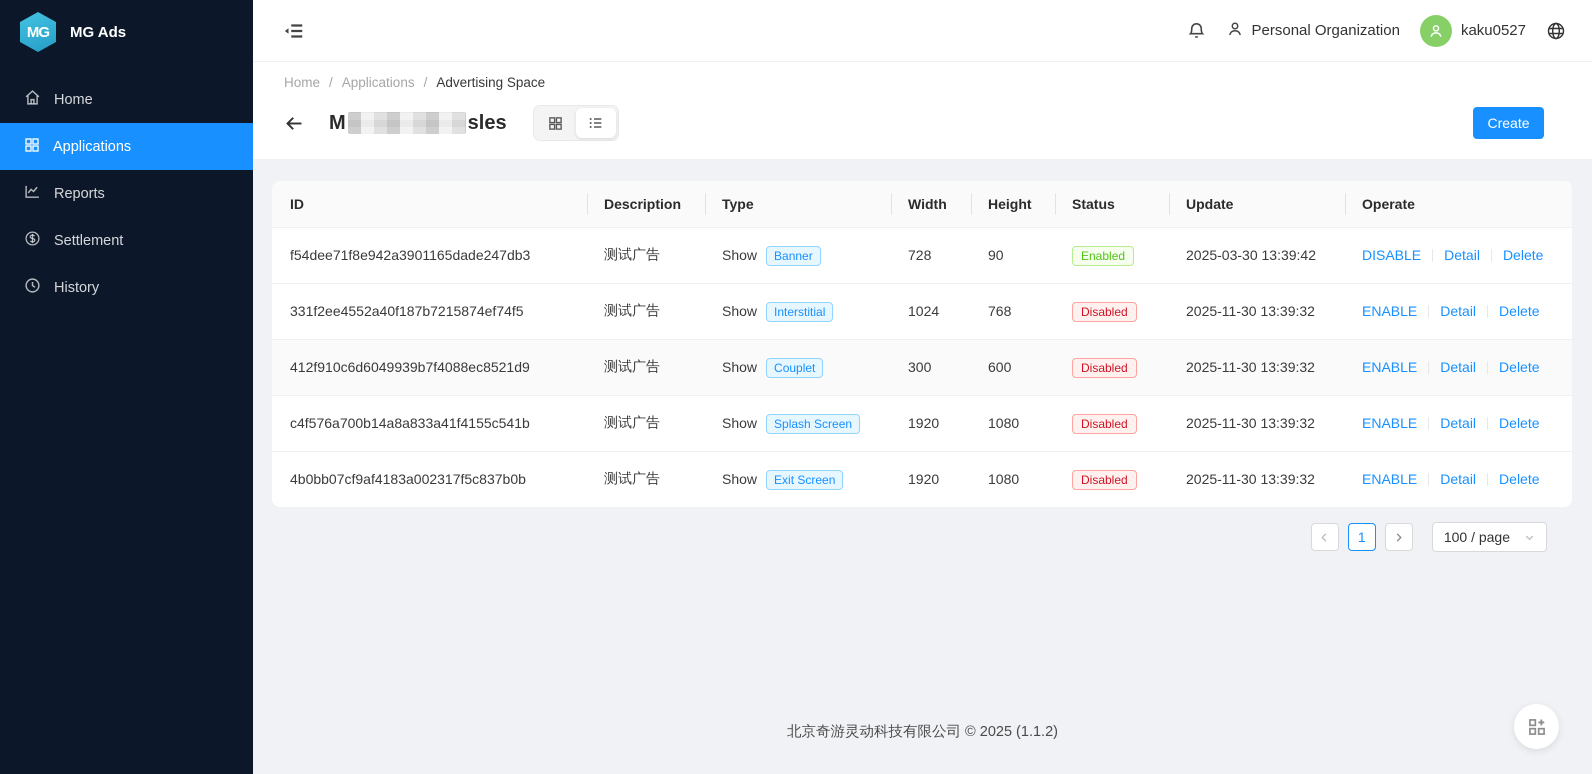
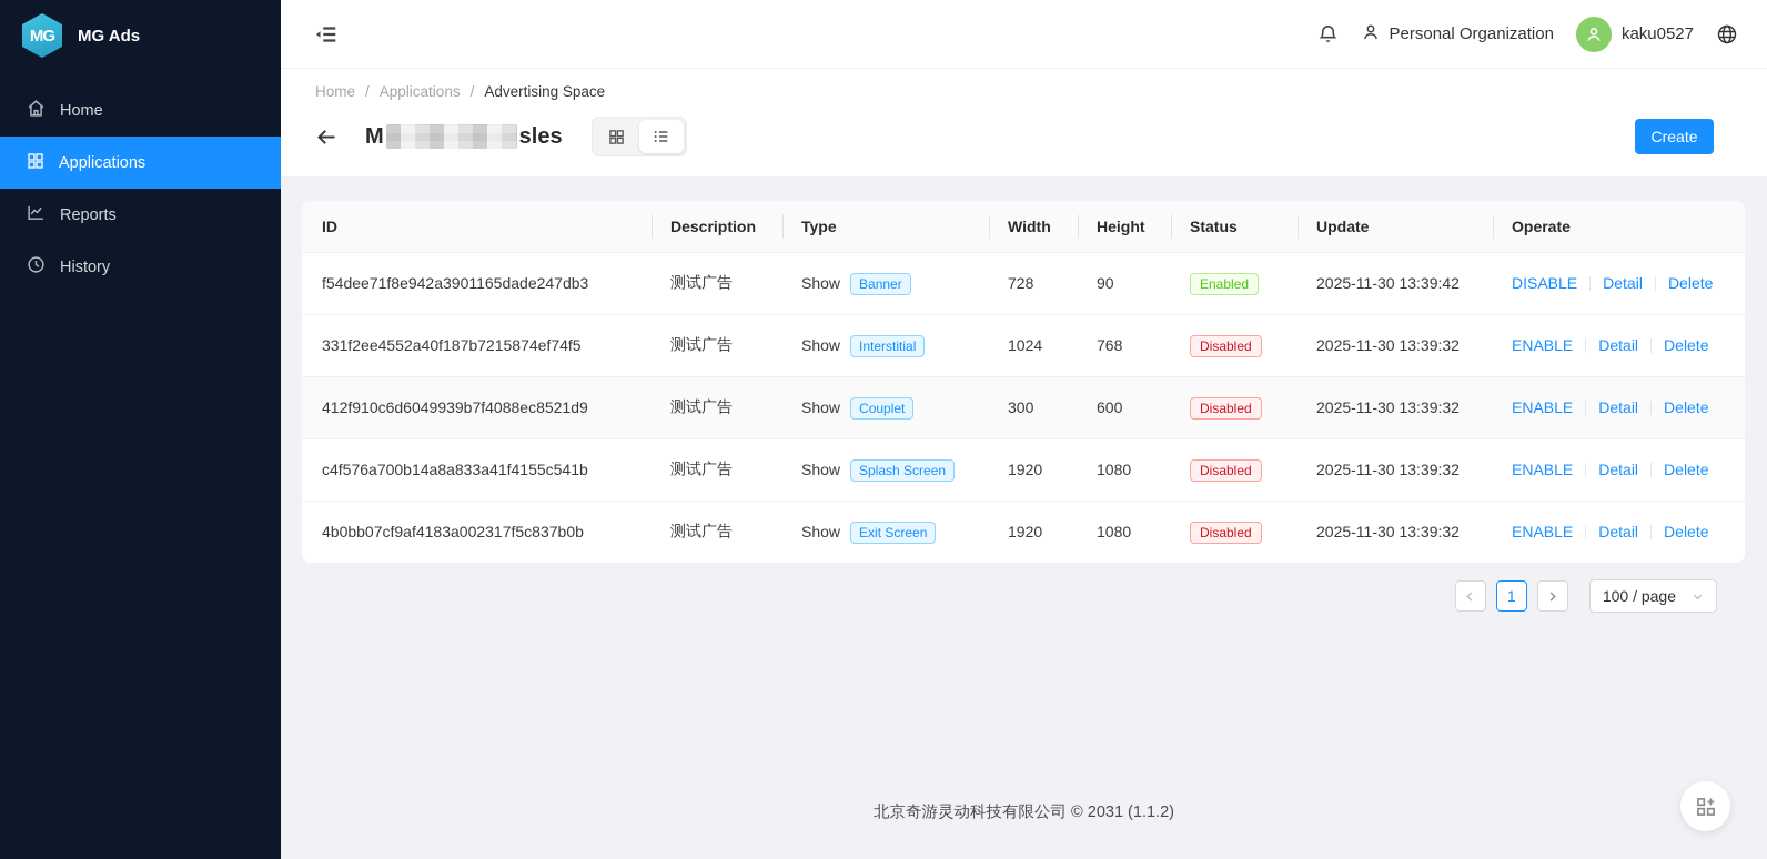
  MG
  MG Ads
  Home
  Applications
  Reports
- Settlement
  History
  Personal Organization
  kaku0527
  Home
  /
  Applications
  /
  Advertising Space
  M
  sles
  Create
  ID	Description	Type	Width	Height	Status	Update	Operate
- f54dee71f8e942a3901165dade247db3	测试广告	Show Banner	728	90	Enabled	2025-03-30 13:39:42	DISABLE Detail Delete
+ f54dee71f8e942a3901165dade247db3	测试广告	Show Banner	728	90	Enabled	2025-11-30 13:39:42	DISABLE Detail Delete
  331f2ee4552a40f187b7215874ef74f5	测试广告	Show Interstitial	1024	768	Disabled	2025-11-30 13:39:32	ENABLE Detail Delete
  412f910c6d6049939b7f4088ec8521d9	测试广告	Show Couplet	300	600	Disabled	2025-11-30 13:39:32	ENABLE Detail Delete
  c4f576a700b14a8a833a41f4155c541b	测试广告	Show Splash Screen	1920	1080	Disabled	2025-11-30 13:39:32	ENABLE Detail Delete
  4b0bb07cf9af4183a002317f5c837b0b	测试广告	Show Exit Screen	1920	1080	Disabled	2025-11-30 13:39:32	ENABLE Detail Delete
  1
  100 / page
- 北京奇游灵动科技有限公司 © 2025 (1.1.2)
+ 北京奇游灵动科技有限公司 © 2031 (1.1.2)
